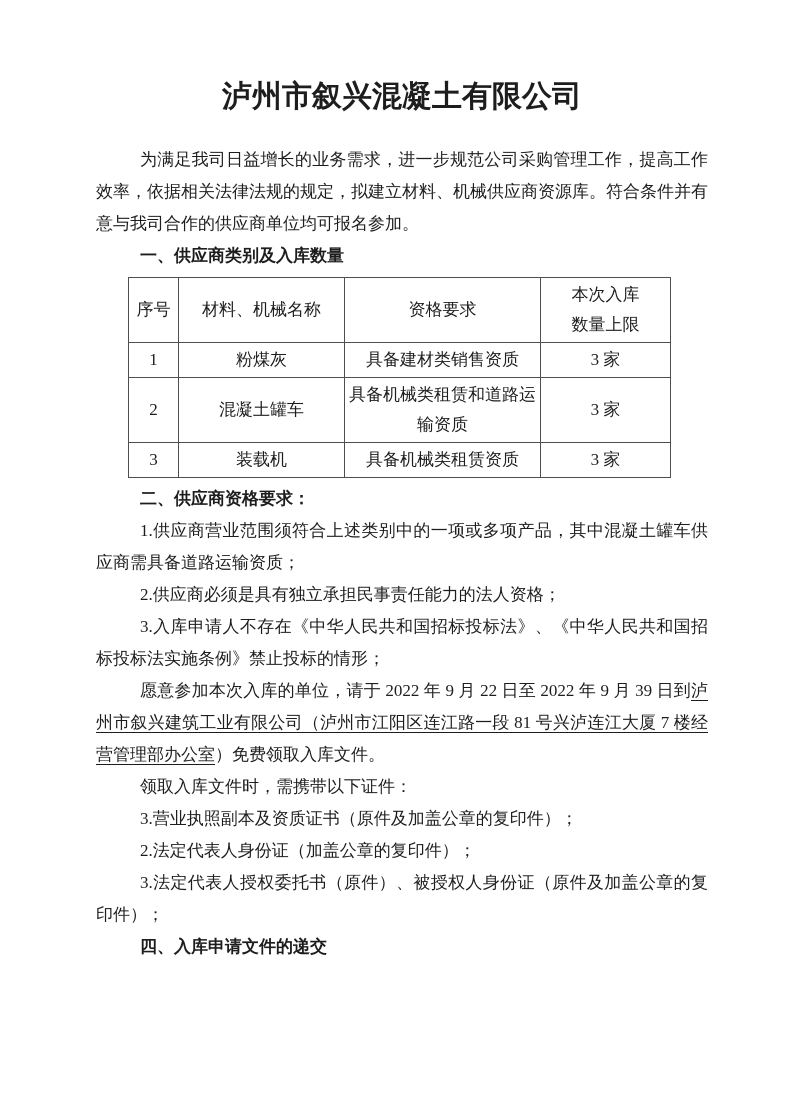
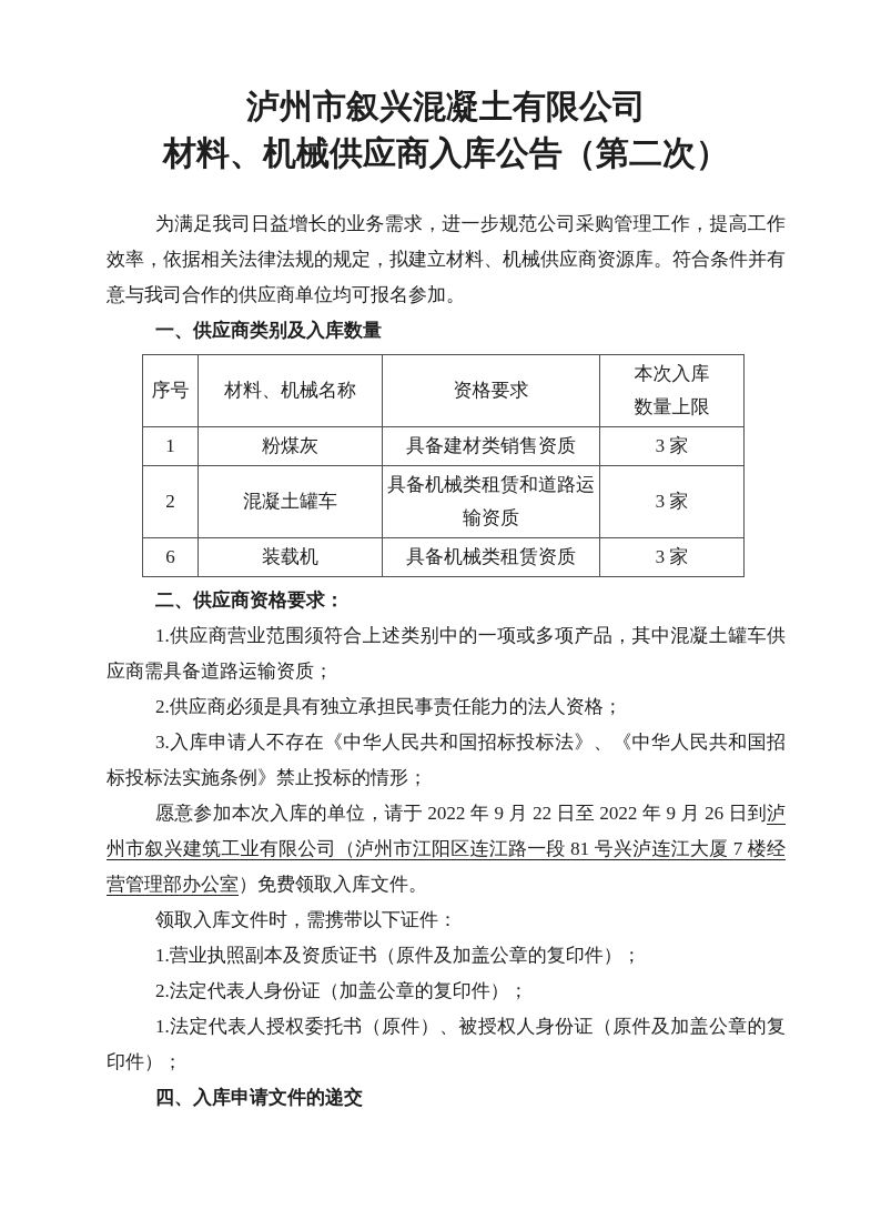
  泸州市叙兴混凝土有限公司
+ 材料、机械供应商入库公告（第二次）
  为满足我司日益增长的业务需求，进一步规范公司采购管理工作，提高工作效率，依据相关法律法规的规定，拟建立材料、机械供应商资源库。符合条件并有意与我司合作的供应商单位均可报名参加。
  一、供应商类别及入库数量
  序号	材料、机械名称	资格要求	本次入库 数量上限
  1	粉煤灰	具备建材类销售资质	3 家
  2	混凝土罐车	具备机械类租赁和道路运输资质	3 家
- 3	装载机	具备机械类租赁资质	3 家
+ 6	装载机	具备机械类租赁资质	3 家
  二、供应商资格要求：
  1.供应商营业范围须符合上述类别中的一项或多项产品，其中混凝土罐车供应商需具备道路运输资质；
  2.供应商必须是具有独立承担民事责任能力的法人资格；
  3.入库申请人不存在《中华人民共和国招标投标法》、《中华人民共和国招标投标法实施条例》禁止投标的情形；
- 愿意参加本次入库的单位，请于 2022 年 9 月 22 日至 2022 年 9 月 39 日到泸州市叙兴建筑工业有限公司（泸州市江阳区连江路一段 81 号兴泸连江大厦 7 楼经营管理部办公室）免费领取入库文件。
+ 愿意参加本次入库的单位，请于 2022 年 9 月 22 日至 2022 年 9 月 26 日到泸州市叙兴建筑工业有限公司（泸州市江阳区连江路一段 81 号兴泸连江大厦 7 楼经营管理部办公室）免费领取入库文件。
  领取入库文件时，需携带以下证件：
- 3.营业执照副本及资质证书（原件及加盖公章的复印件）；
+ 1.营业执照副本及资质证书（原件及加盖公章的复印件）；
  2.法定代表人身份证（加盖公章的复印件）；
- 3.法定代表人授权委托书（原件）、被授权人身份证（原件及加盖公章的复印件）；
+ 1.法定代表人授权委托书（原件）、被授权人身份证（原件及加盖公章的复印件）；
  四、入库申请文件的递交
